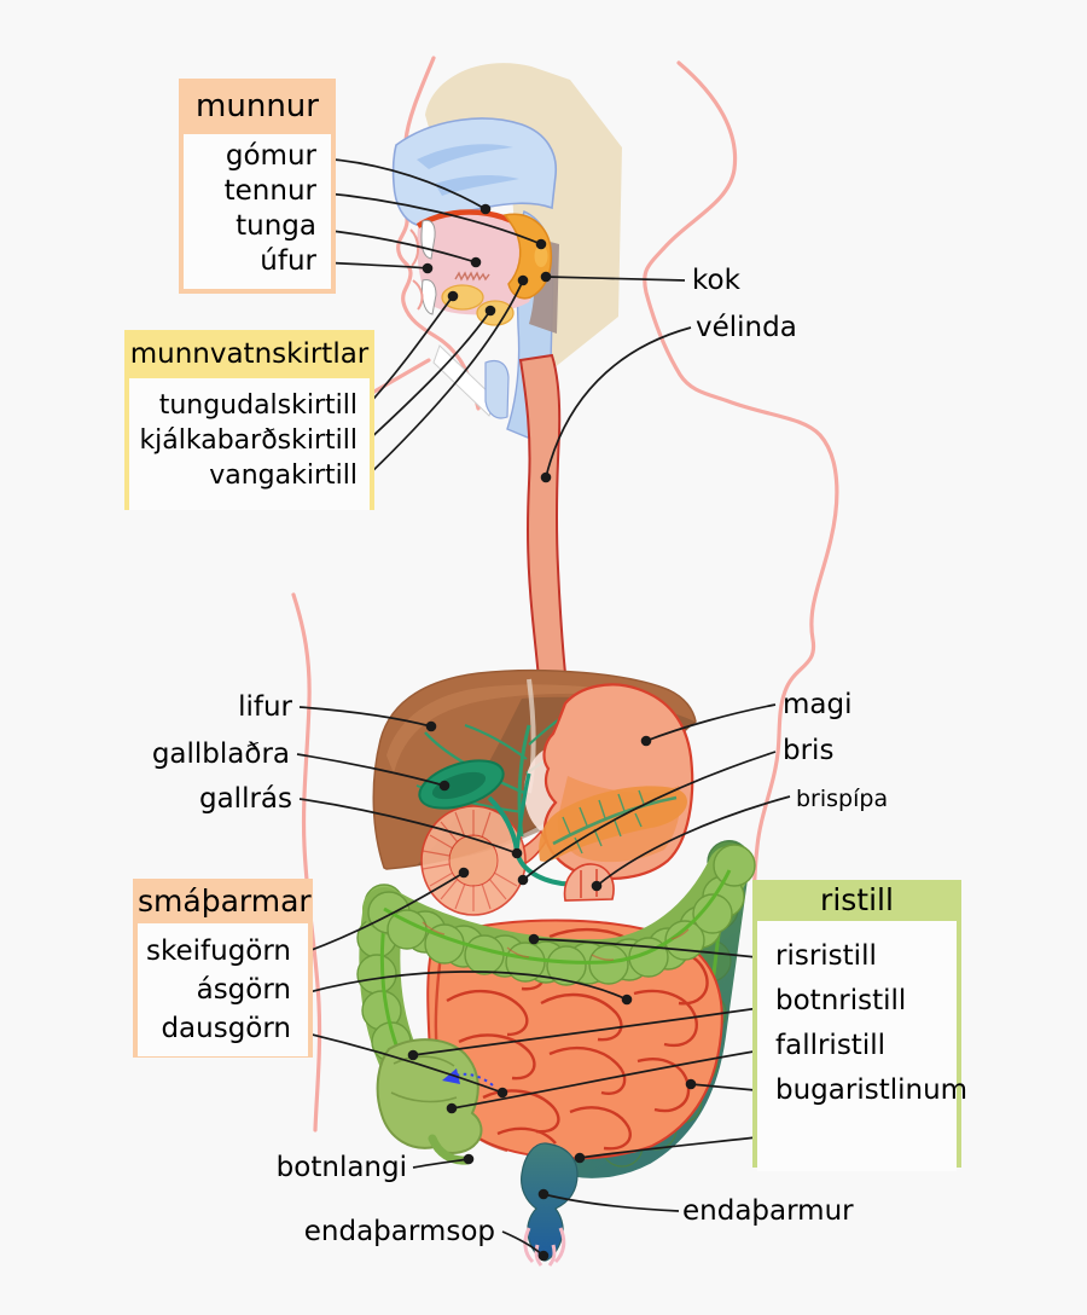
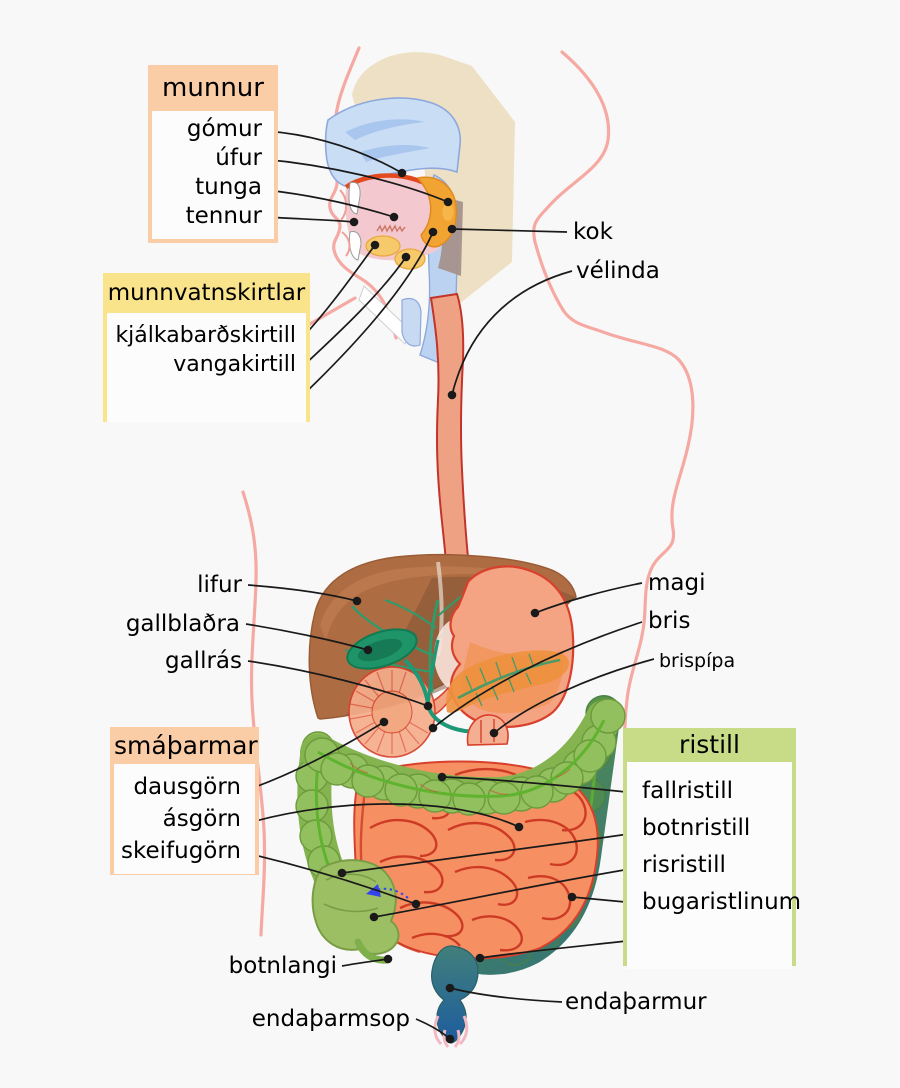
  munnur
  gómur
- tennur
+ úfur
  tunga
- úfur
+ tennur
  munnvatnskirtlar
- tungudalskirtill
  kjálkabarðskirtill
  vangakirtill
  smáþarmar
- skeifugörn
+ dausgörn
  ásgörn
- dausgörn
+ skeifugörn
  ristill
- risristill
+ fallristill
  botnristill
- fallristill
+ risristill
  bugaristlinum
  kok
  vélinda
  lifur
  gallblaðra
  gallrás
  magi
  bris
  brispípa
  botnlangi
  endaþarmsop
  endaþarmur
